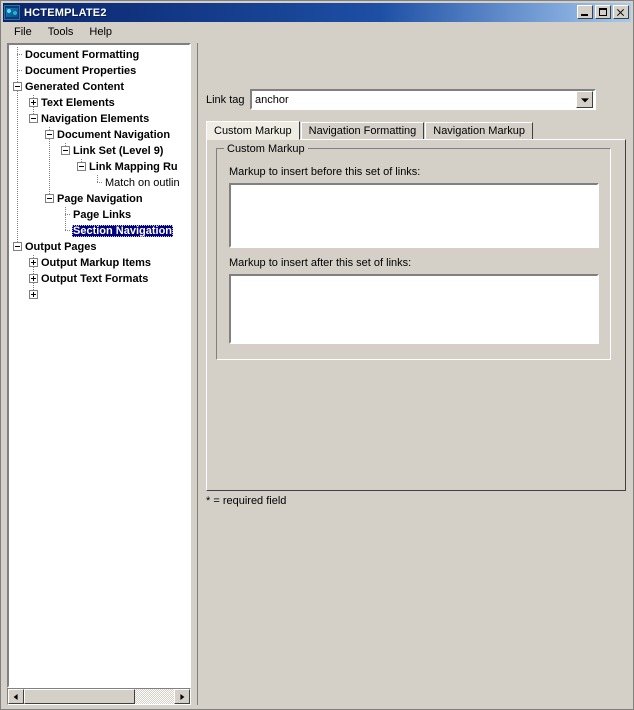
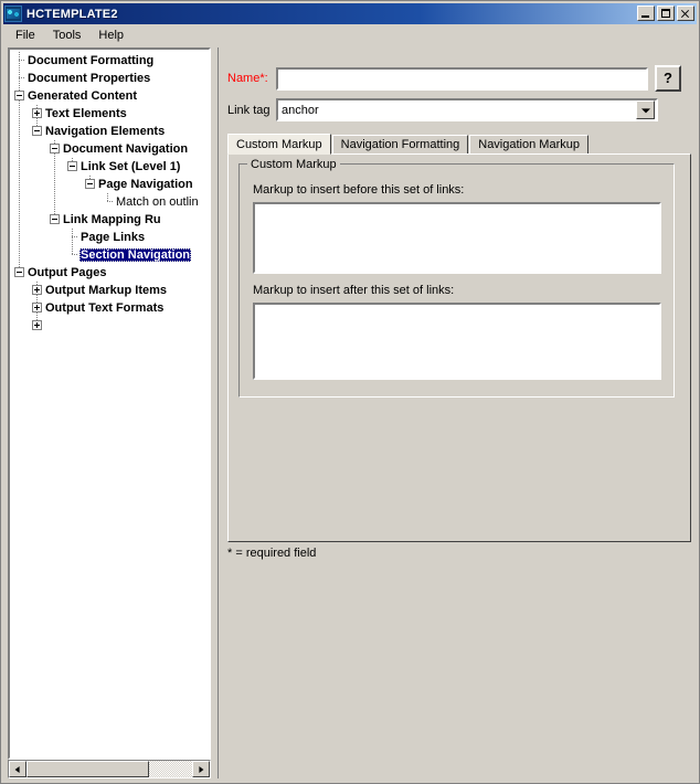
  HCTEMPLATE2
  File
  Tools
  Help
  Document Formatting
  Document Properties
  Generated Content
  Text Elements
  Navigation Elements
  Document Navigation
- Link Set (Level 9)
+ Link Set (Level 1)
- Link Mapping Ru
+ Page Navigation
  Match on outlin
- Page Navigation
+ Link Mapping Ru
  Page Links
  Section Navigation
  Output Pages
  Output Markup Items
  Output Text Formats
+ Name*:
+ ?
  Link tag
  anchor
  Custom Markup
  Navigation Formatting
  Navigation Markup
  Custom Markup
  Markup to insert before this set of links:
  Markup to insert after this set of links:
  * = required field
